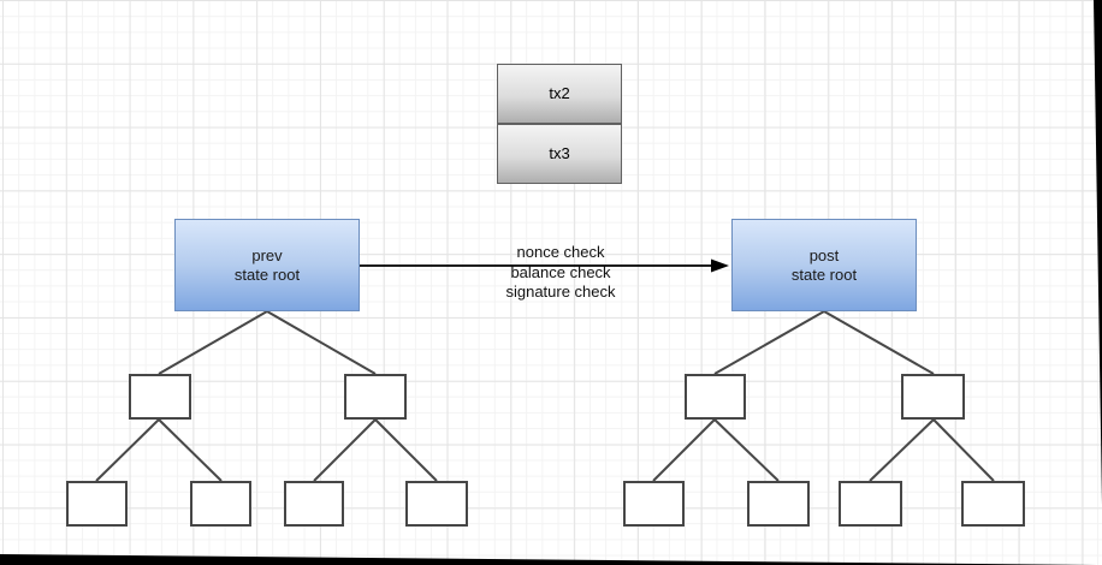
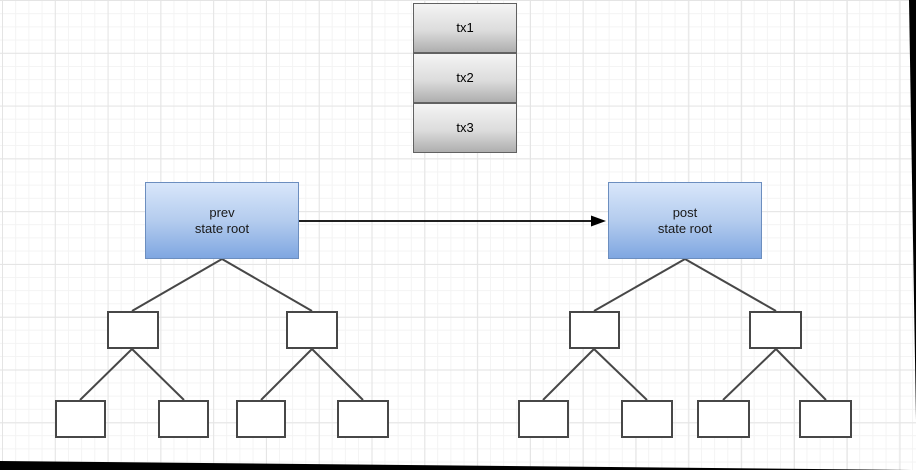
+ tx1
  tx2
  tx3
  prev
  state root
  post
  state root
- nonce check
- balance check
- signature check
